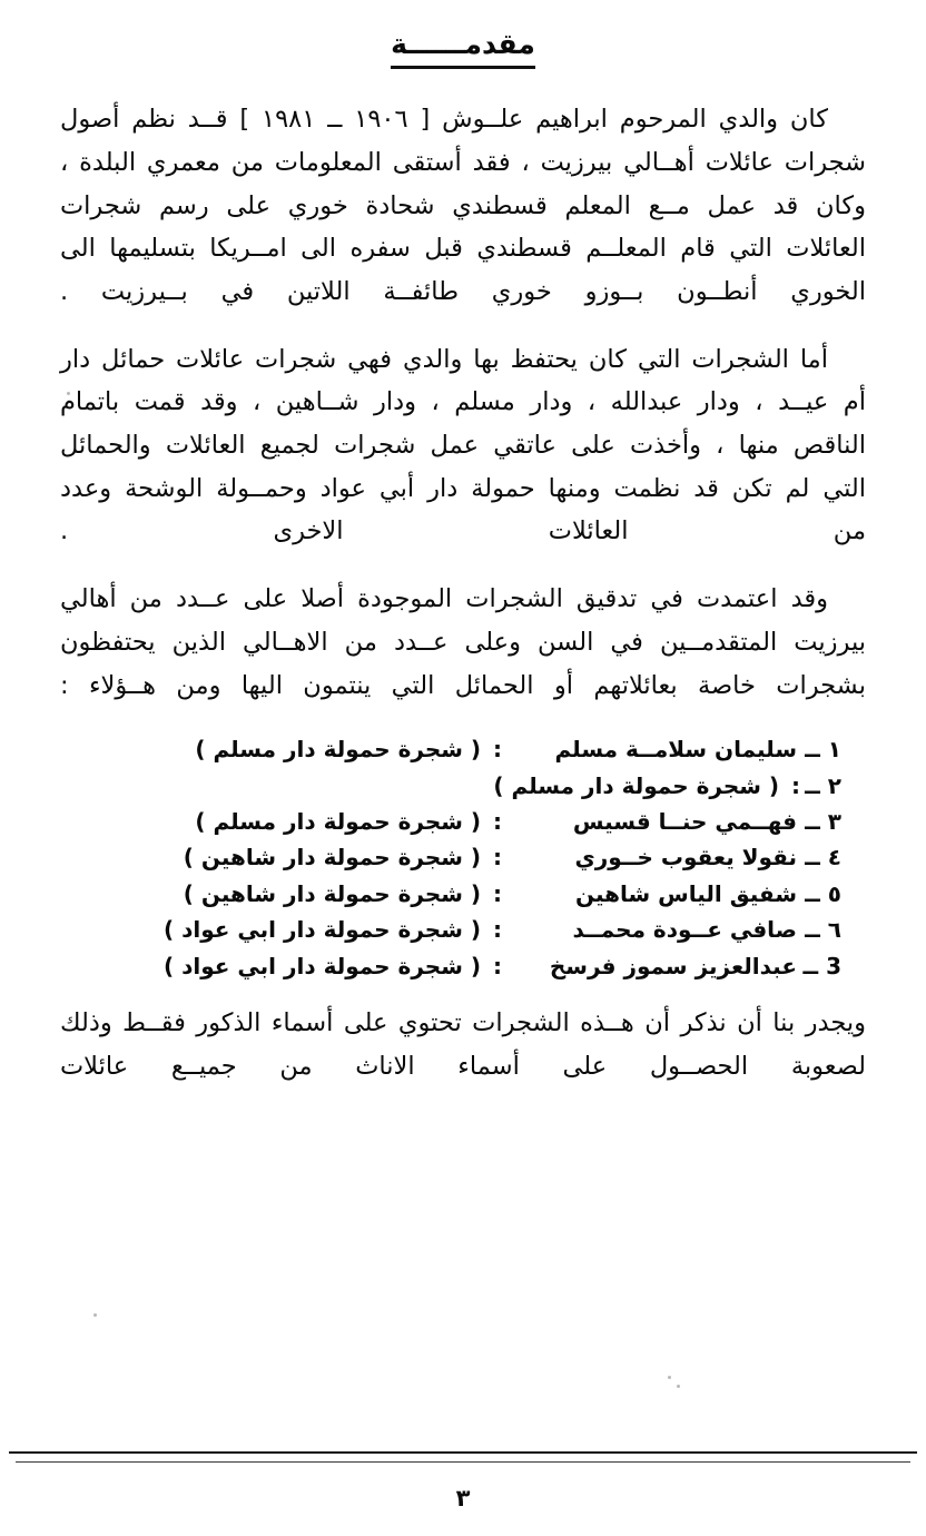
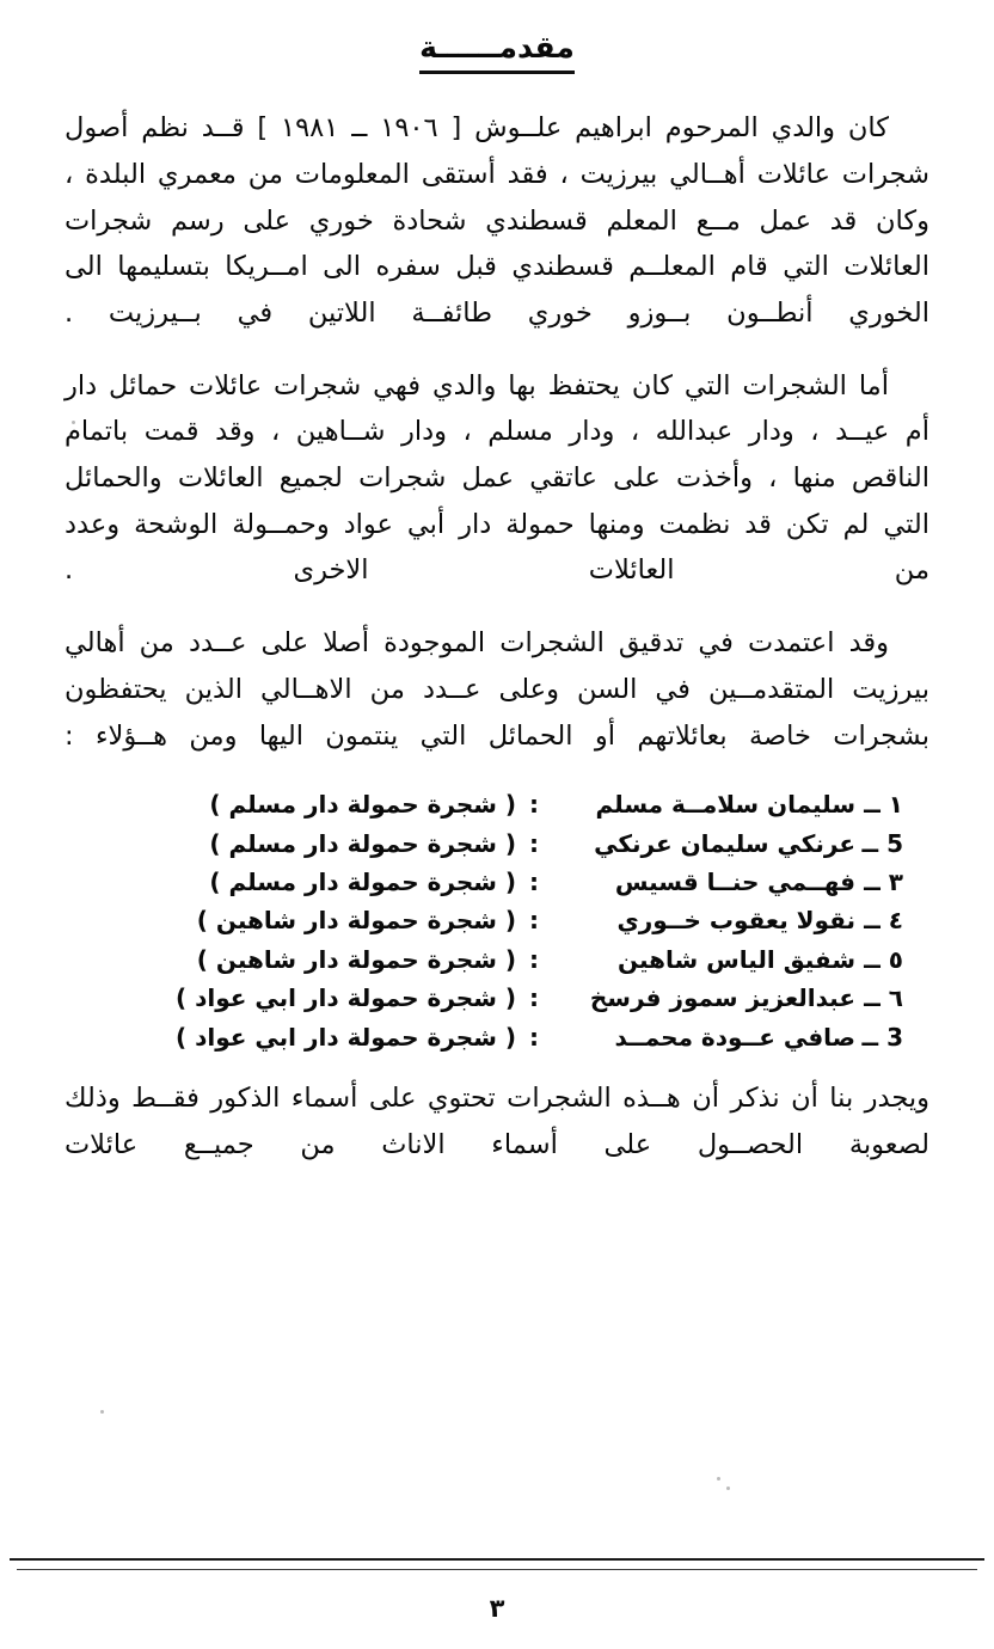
  مقدمــــــة
  كان والدي المرحوم ابراهيم علــوش [ ١٩٠٦ ــ ١٩٨١ ] قــد نظم أصول شجرات عائلات أهــالي بيرزيت ، فقد أستقى المعلومات من معمري البلدة ، وكان قد عمل مــع المعلم قسطندي شحادة خوري على رسم شجرات العائلات التي قام المعلــم قسطندي قبل سفره الى امــريكا بتسليمها الى الخوري أنطــون بــوزو خوري طائفــة اللاتين في بــيرزيت .
  أما الشجرات التي كان يحتفظ بها والدي فهي شجرات عائلات حمائل دار أم عيــد ، ودار عبدالله ، ودار مسلم ، ودار شــاهين ، وقد قمت باتمام الناقص منها ، وأخذت على عاتقي عمل شجرات لجميع العائلات والحمائل التي لم تكن قد نظمت ومنها حمولة دار أبي عواد وحمــولة الوشحة وعدد من العائلات الاخرى .
  وقد اعتمدت في تدقيق الشجرات الموجودة أصلا على عــدد من أهالي بيرزيت المتقدمــين في السن وعلى عــدد من الاهــالي الذين يحتفظون بشجرات خاصة بعائلاتهم أو الحمائل التي ينتمون اليها ومن هــؤلاء :
  ١ ــ
  سليمان سلامــة مسلم
  :
  ( شجرة حمولة دار مسلم )
- ٢ ــ
+ 5 ــ
+ عرنكي سليمان عرنكي
  :
  ( شجرة حمولة دار مسلم )
  ٣ ــ
  فهــمي حنــا قسيس
  :
  ( شجرة حمولة دار مسلم )
  ٤ ــ
  نقولا يعقوب خــوري
  :
  ( شجرة حمولة دار شاهين )
  ٥ ــ
  شفيق الياس شاهين
  :
  ( شجرة حمولة دار شاهين )
  ٦ ــ
- صافي عــودة محمــد
+ عبدالعزيز سموز فرسخ
  :
  ( شجرة حمولة دار ابي عواد )
  3 ــ
- عبدالعزيز سموز فرسخ
+ صافي عــودة محمــد
  :
  ( شجرة حمولة دار ابي عواد )
  ويجدر بنا أن نذكر أن هــذه الشجرات تحتوي على أسماء الذكور فقــط وذلك لصعوبة الحصــول على أسماء الاناث من جميــع عائلات
  ٣
